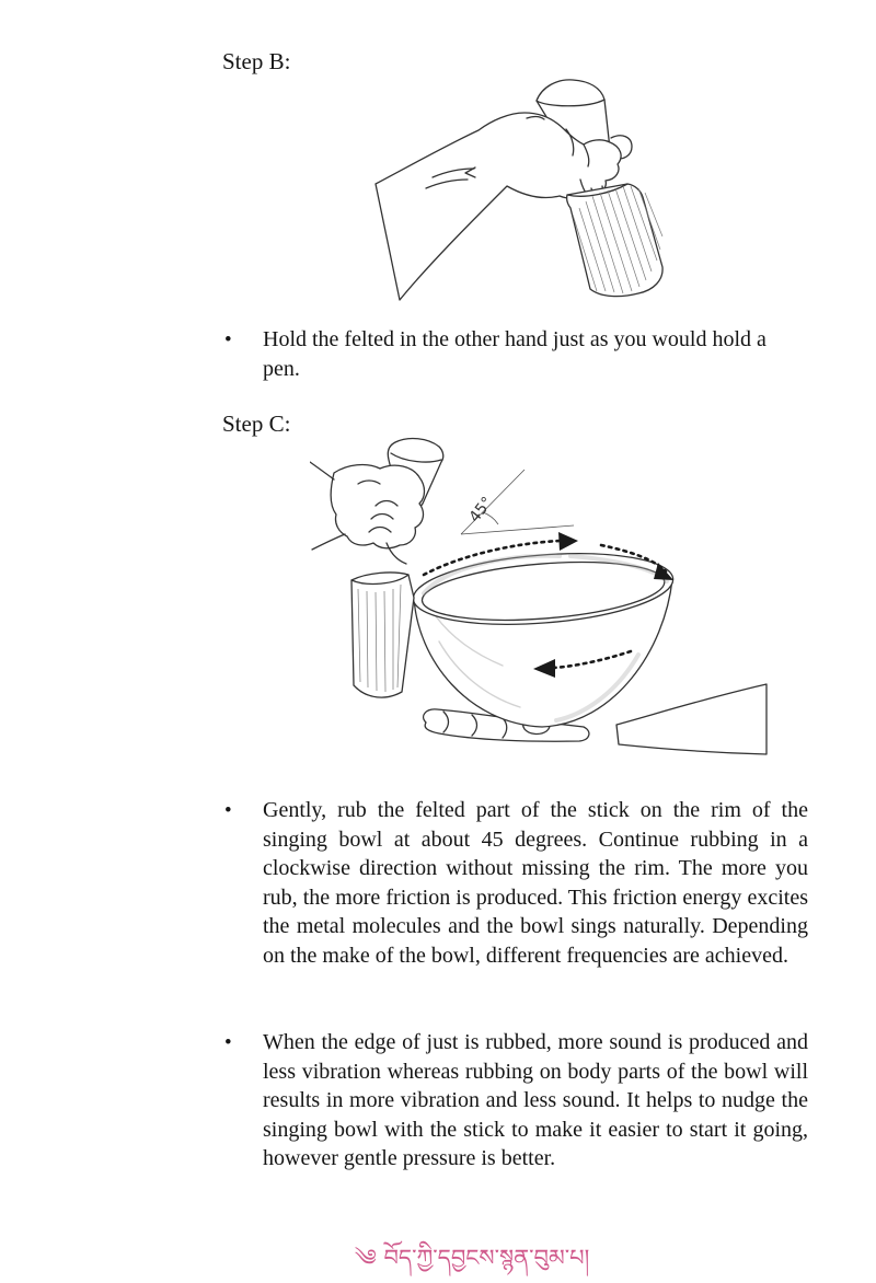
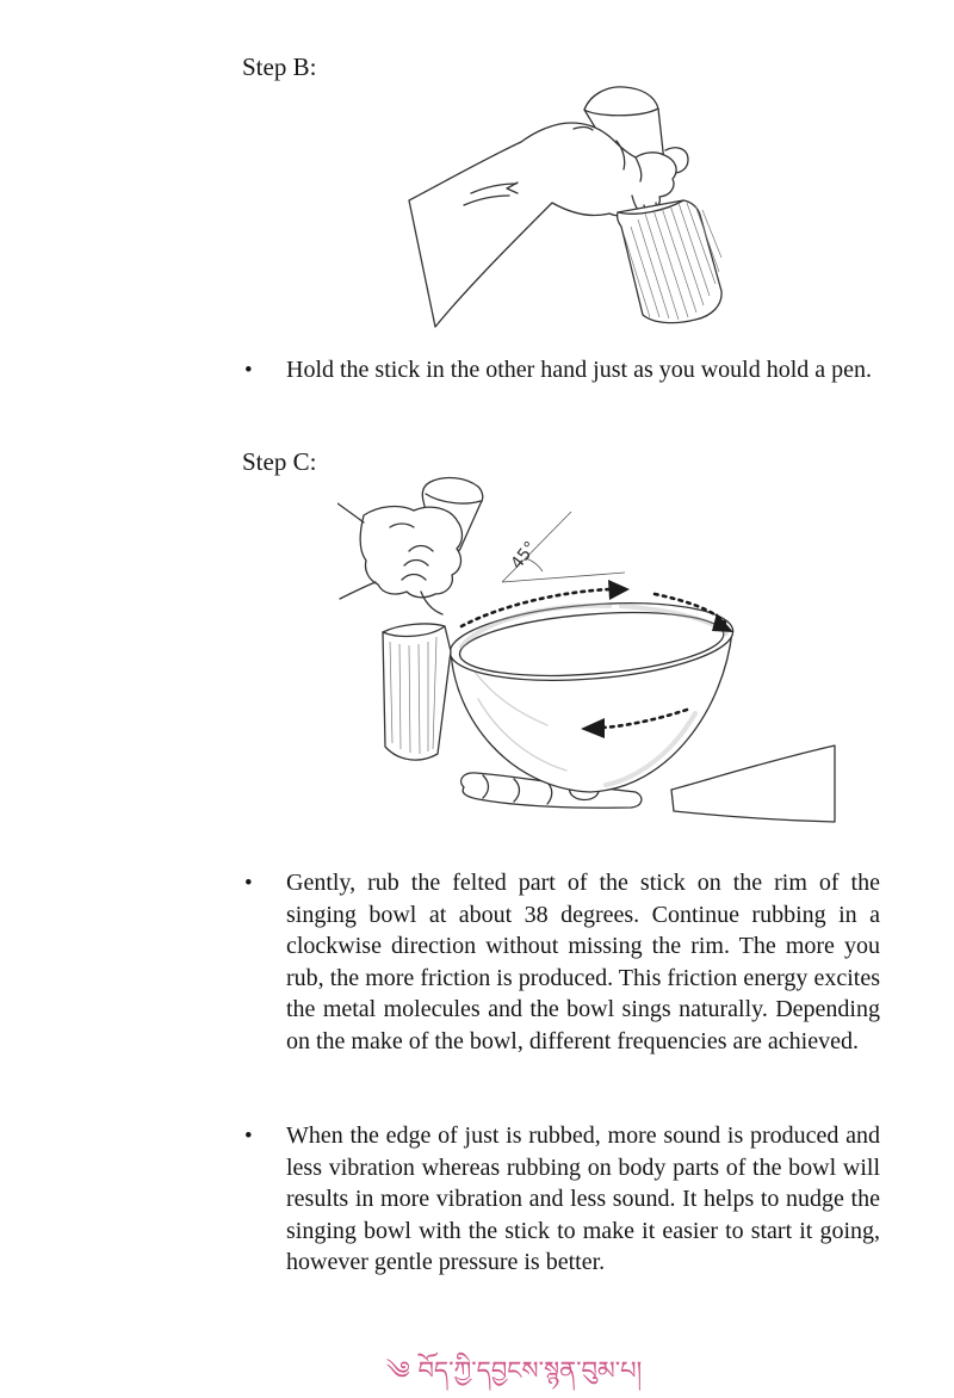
  Step B:
  •
- Hold the felted in the other hand just as you would hold a pen.
+ Hold the stick in the other hand just as you would hold a pen.
  Step C:
  •
- Gently, rub the felted part of the stick on the rim of the singing bowl at about 45 degrees. Continue rubbing in a clockwise direction without missing the rim. The more you rub, the more friction is produced. This friction energy excites the metal molecules and the bowl sings naturally. Depending on the make of the bowl, different frequencies are achieved.
+ Gently, rub the felted part of the stick on the rim of the singing bowl at about 38 degrees. Continue rubbing in a clockwise direction without missing the rim. The more you rub, the more friction is produced. This friction energy excites the metal molecules and the bowl sings naturally. Depending on the make of the bowl, different frequencies are achieved.
  •
  When the edge of just is rubbed, more sound is produced and less vibration whereas rubbing on body parts of the bowl will results in more vibration and less sound. It helps to nudge the singing bowl with the stick to make it easier to start it going, however gentle pressure is better.
  ༄ བོད་ཀྱི་དབྱངས་སྙན་བུམ་པ།
